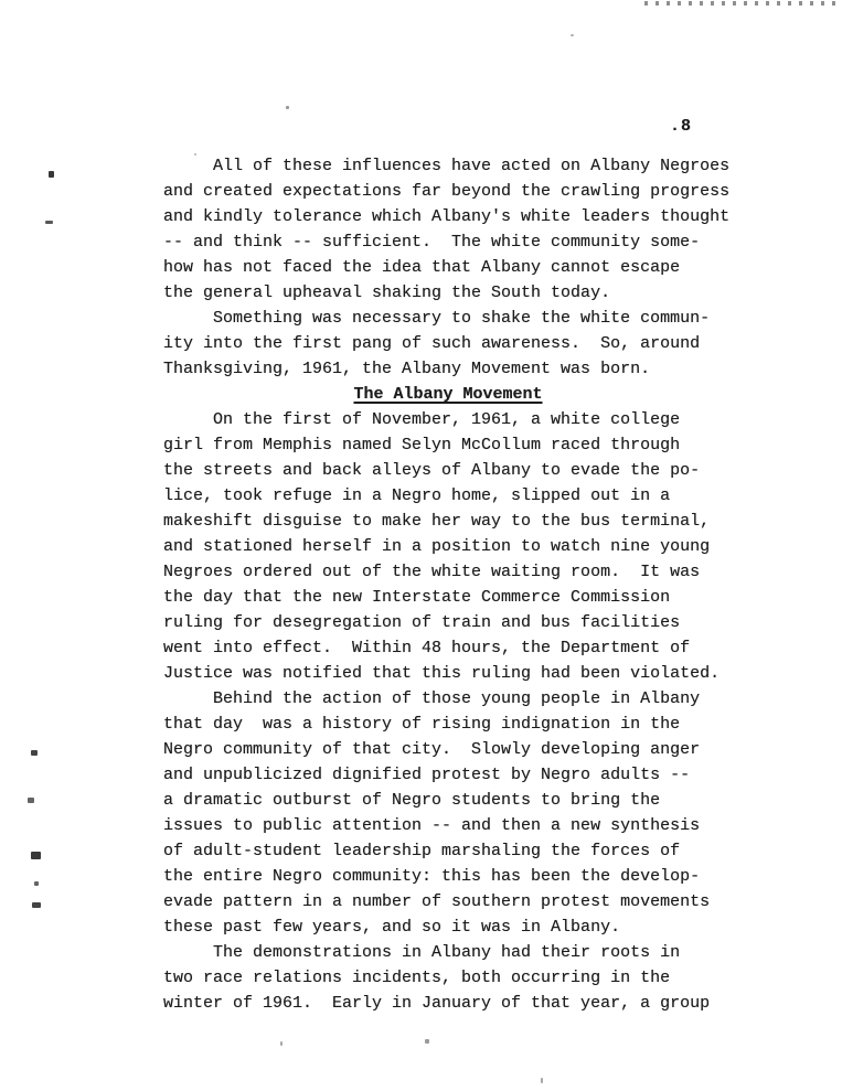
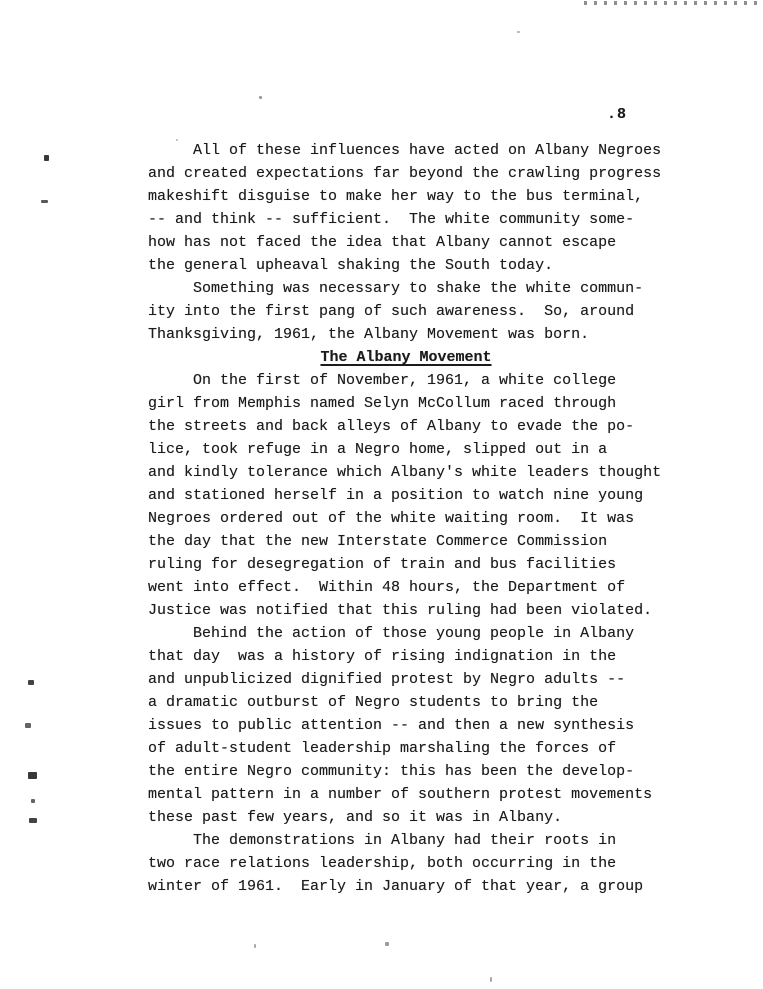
  .8
  All of these influences have acted on Albany Negroes
  and created expectations far beyond the crawling progress
- and kindly tolerance which Albany's white leaders thought
+ makeshift disguise to make her way to the bus terminal,
  -- and think -- sufficient. The white community some-
  how has not faced the idea that Albany cannot escape
  the general upheaval shaking the South today.
  Something was necessary to shake the white commun-
  ity into the first pang of such awareness. So, around
  Thanksgiving, 1961, the Albany Movement was born.
  The Albany Movement
  On the first of November, 1961, a white college
  girl from Memphis named Selyn McCollum raced through
  the streets and back alleys of Albany to evade the po-
  lice, took refuge in a Negro home, slipped out in a
- makeshift disguise to make her way to the bus terminal,
+ and kindly tolerance which Albany's white leaders thought
  and stationed herself in a position to watch nine young
  Negroes ordered out of the white waiting room. It was
  the day that the new Interstate Commerce Commission
  ruling for desegregation of train and bus facilities
  went into effect. Within 48 hours, the Department of
  Justice was notified that this ruling had been violated.
  Behind the action of those young people in Albany
  that day was a history of rising indignation in the
- Negro community of that city. Slowly developing anger
  and unpublicized dignified protest by Negro adults --
  a dramatic outburst of Negro students to bring the
  issues to public attention -- and then a new synthesis
  of adult-student leadership marshaling the forces of
  the entire Negro community: this has been the develop-
- evade pattern in a number of southern protest movements
+ mental pattern in a number of southern protest movements
  these past few years, and so it was in Albany.
  The demonstrations in Albany had their roots in
- two race relations incidents, both occurring in the
+ two race relations leadership, both occurring in the
  winter of 1961. Early in January of that year, a group
